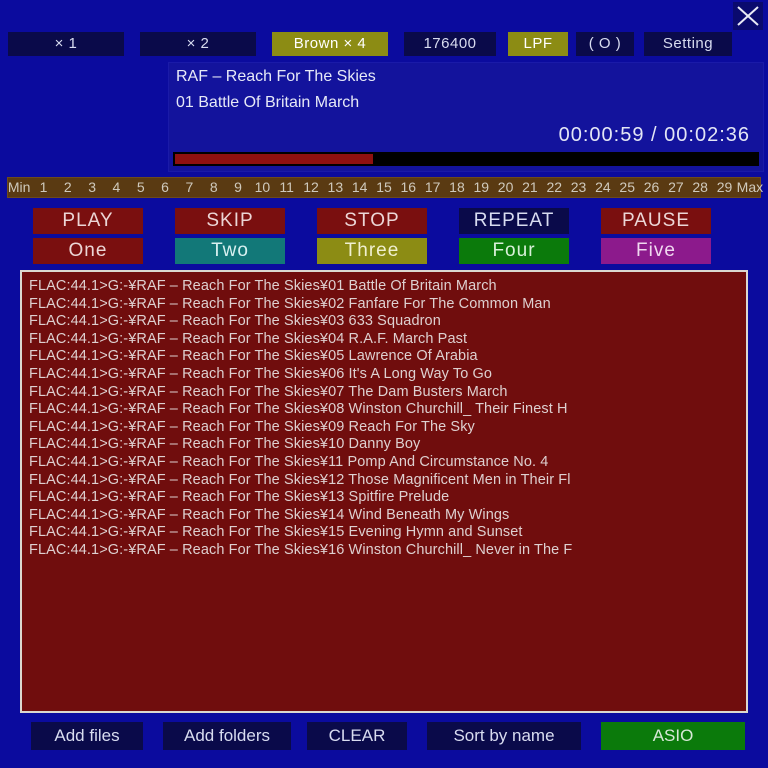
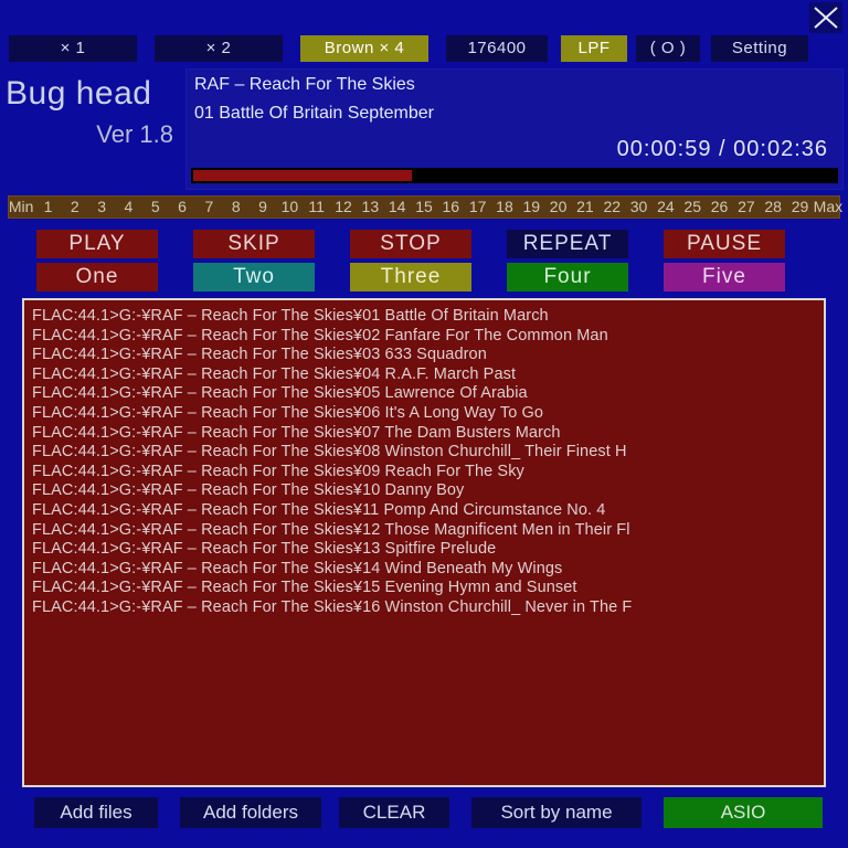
  × 1
  × 2
  Brown × 4
  176400
  LPF
  ( O )
  Setting
+ Bug head
+ Ver 1.8
  RAF – Reach For The Skies
- 01 Battle Of Britain March
+ 01 Battle Of Britain September
  00:00:59 / 00:02:36
  Min
  1
  2
  3
  4
  5
  6
  7
  8
  9
  10
  11
  12
  13
  14
  15
  16
  17
  18
  19
  20
  21
  22
- 23
+ 30
  24
  25
  26
  27
  28
  29
  Max
  PLAY
  SKIP
  STOP
  REPEAT
  PAUSE
  One
  Two
  Three
  Four
  Five
  FLAC:44.1>G:-¥RAF – Reach For The Skies¥01 Battle Of Britain March
  FLAC:44.1>G:-¥RAF – Reach For The Skies¥02 Fanfare For The Common Man
  FLAC:44.1>G:-¥RAF – Reach For The Skies¥03 633 Squadron
  FLAC:44.1>G:-¥RAF – Reach For The Skies¥04 R.A.F. March Past
  FLAC:44.1>G:-¥RAF – Reach For The Skies¥05 Lawrence Of Arabia
  FLAC:44.1>G:-¥RAF – Reach For The Skies¥06 It's A Long Way To Go
  FLAC:44.1>G:-¥RAF – Reach For The Skies¥07 The Dam Busters March
  FLAC:44.1>G:-¥RAF – Reach For The Skies¥08 Winston Churchill_ Their Finest H
  FLAC:44.1>G:-¥RAF – Reach For The Skies¥09 Reach For The Sky
  FLAC:44.1>G:-¥RAF – Reach For The Skies¥10 Danny Boy
  FLAC:44.1>G:-¥RAF – Reach For The Skies¥11 Pomp And Circumstance No. 4
  FLAC:44.1>G:-¥RAF – Reach For The Skies¥12 Those Magnificent Men in Their Fl
  FLAC:44.1>G:-¥RAF – Reach For The Skies¥13 Spitfire Prelude
  FLAC:44.1>G:-¥RAF – Reach For The Skies¥14 Wind Beneath My Wings
  FLAC:44.1>G:-¥RAF – Reach For The Skies¥15 Evening Hymn and Sunset
  FLAC:44.1>G:-¥RAF – Reach For The Skies¥16 Winston Churchill_ Never in The F
  Add files
  Add folders
  CLEAR
  Sort by name
  ASIO
